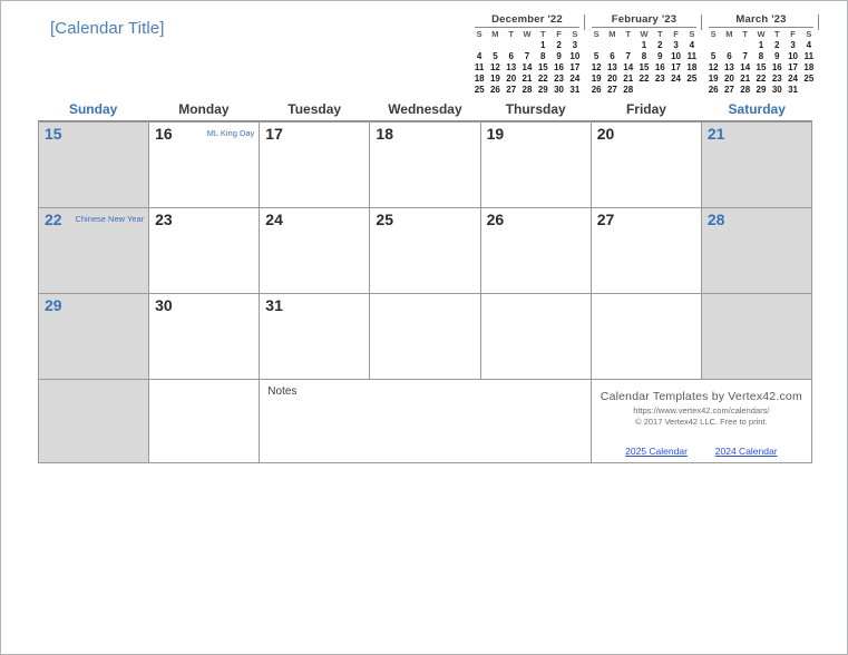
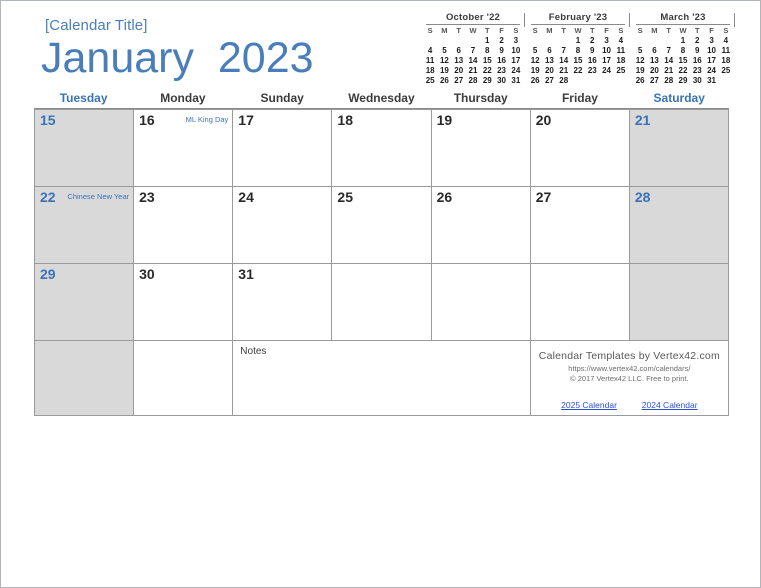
  [Calendar Title]
+ January 2023
- December '22
+ October '22
  S	M	T	W	T	F	S
  				1	2	3
  4	5	6	7	8	9	10
  11	12	13	14	15	16	17
  18	19	20	21	22	23	24
  25	26	27	28	29	30	31
  February '23
  S	M	T	W	T	F	S
  			1	2	3	4
  5	6	7	8	9	10	11
  12	13	14	15	16	17	18
  19	20	21	22	23	24	25
  26	27	28
  March '23
  S	M	T	W	T	F	S
  			1	2	3	4
  5	6	7	8	9	10	11
  12	13	14	15	16	17	18
  19	20	21	22	23	24	25
  26	27	28	29	30	31
- Sunday
+ Tuesday
  Monday
- Tuesday
+ Sunday
  Wednesday
  Thursday
  Friday
  Saturday
  15	16 ML King Day	17	18	19	20	21
  22 Chinese New Year	23	24	25	26	27	28
  29	30	31
  		Notes	Calendar Templates by Vertex42.comhttps://www.vertex42.com/calendars/© 2017 Vertex42 LLC. Free to print.2025 Calendar 2024 Calendar
